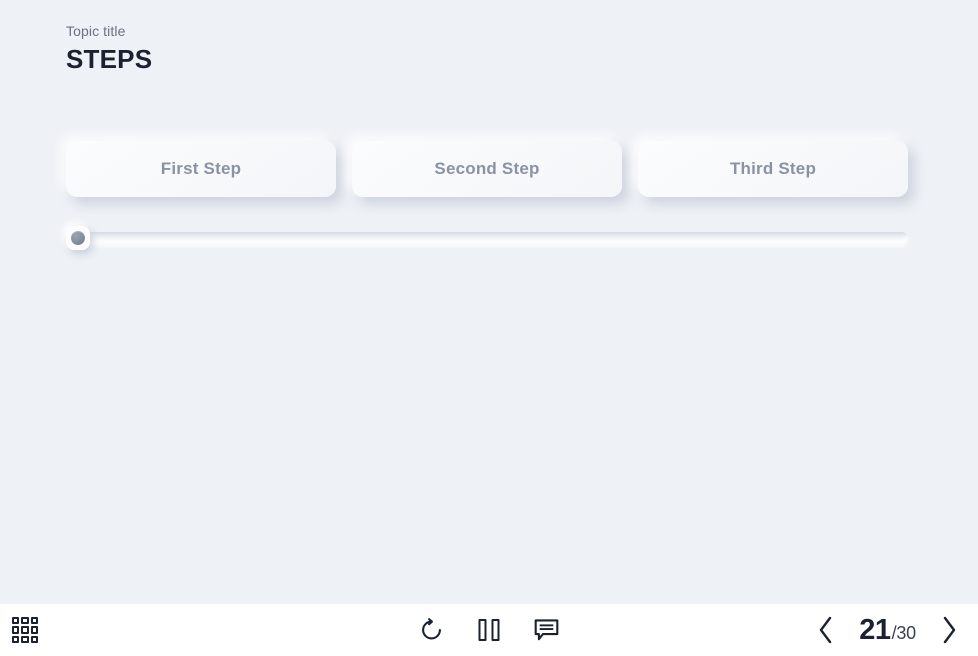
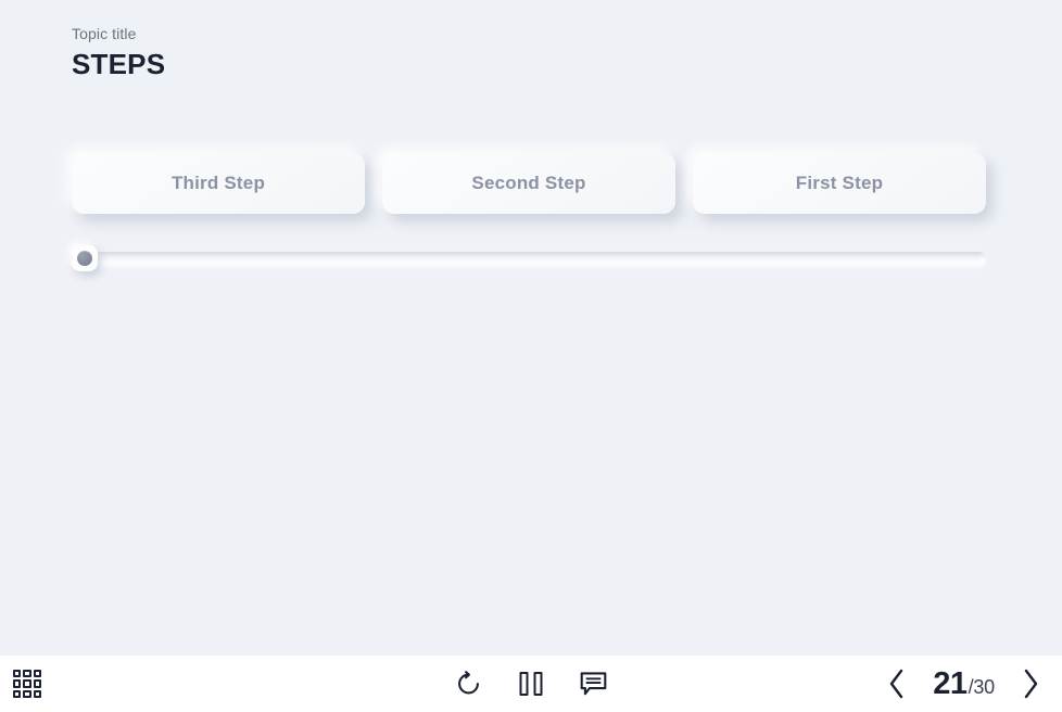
  Topic title
  STEPS
- First Step
+ Third Step
  Second Step
- Third Step
+ First Step
  21
  /30
